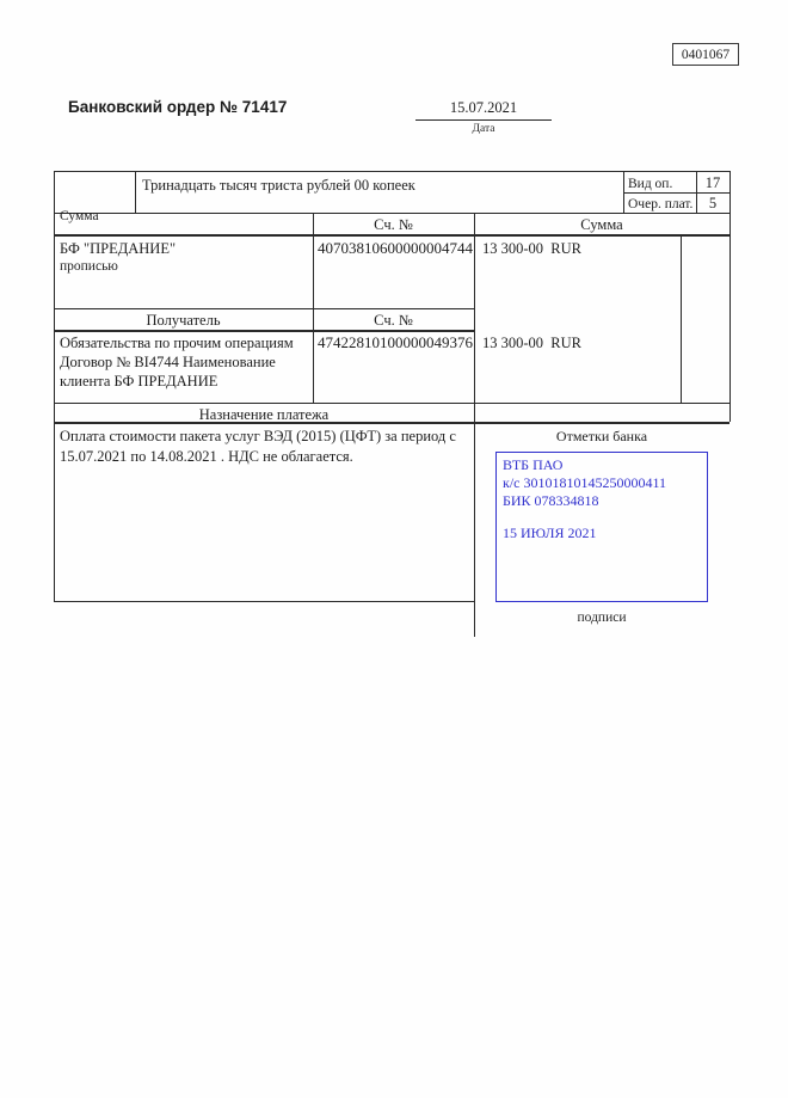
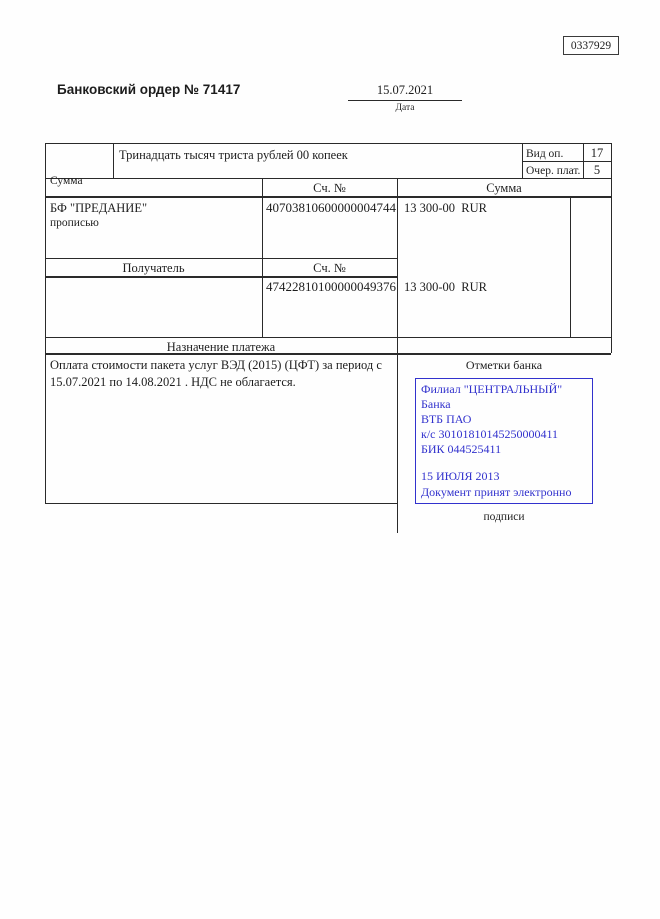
- 0401067
+ 0337929
  Банковский ордер № 71417
  15.07.2021
  Дата
  Сумма
  прописью
  Тринадцать тысяч триста рублей 00 копеек
  Вид оп.
  17
  Очер. плат.
  5
  Сч. №
  Сумма
  БФ "ПРЕДАНИЕ"
  40703810600000004744
  13 300-00 RUR
  Получатель
  Сч. №
- Обязательства по прочим операциям Договор № BI4744 Наименование клиента БФ ПРЕДАНИЕ
  47422810100000049376
  13 300-00 RUR
  Назначение платежа
  Оплата стоимости пакета услуг ВЭД (2015) (ЦФТ) за период с 15.07.2021 по 14.08.2021 . НДС не облагается.
  Отметки банка
+ Филиал "ЦЕНТРАЛЬНЫЙ" Банка
  ВТБ ПАО
  к/с 30101810145250000411
- БИК 078334818
+ БИК 044525411
- 15 ИЮЛЯ 2021
+ 15 ИЮЛЯ 2013
+ Документ принят электронно
  подписи
